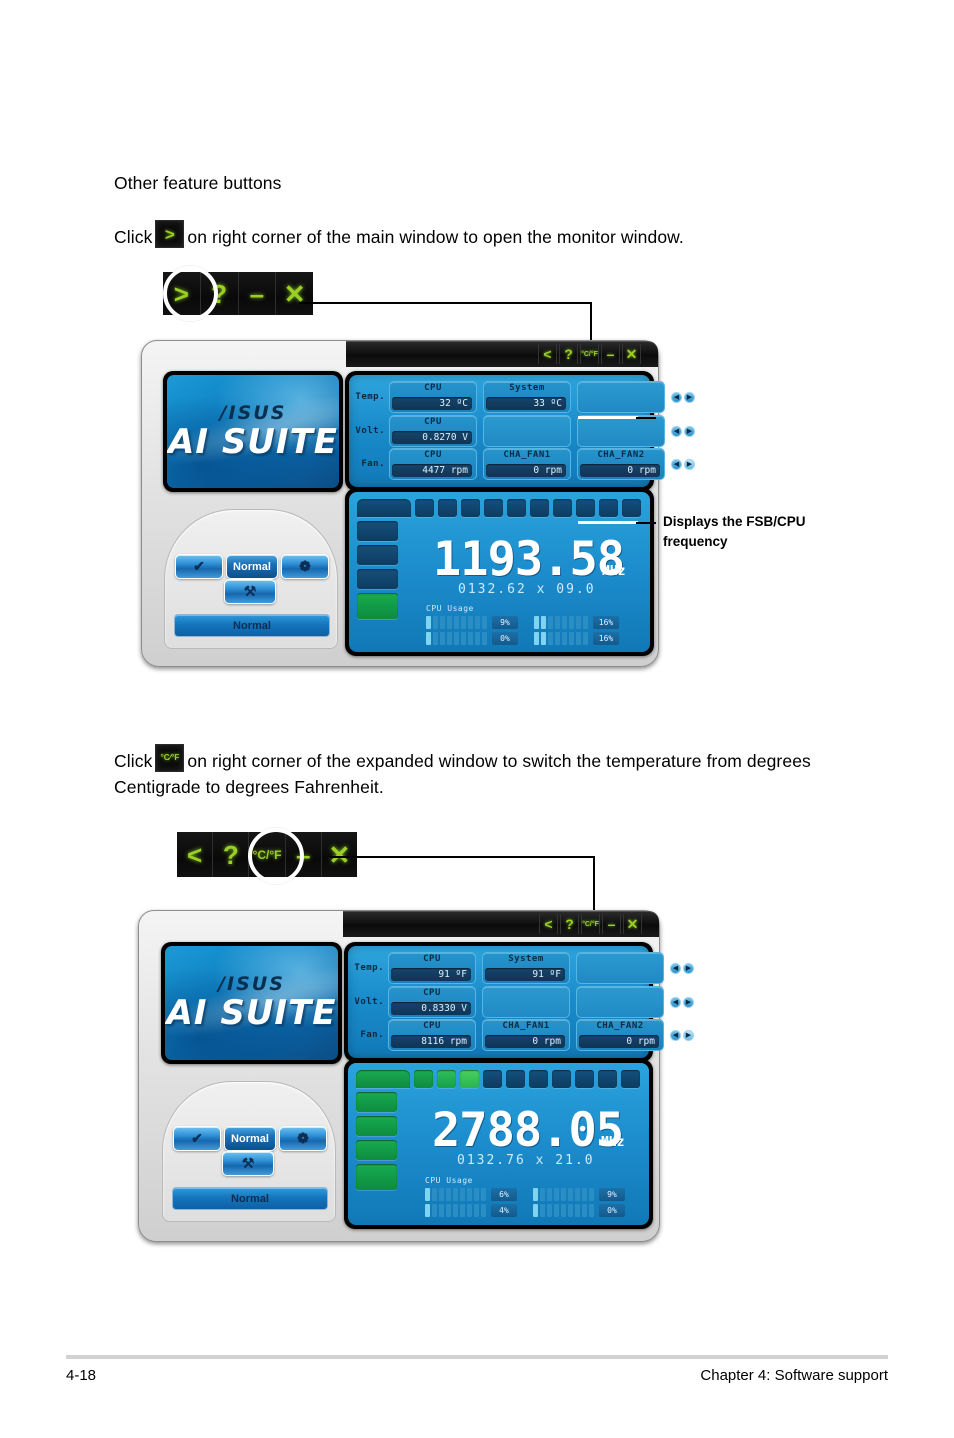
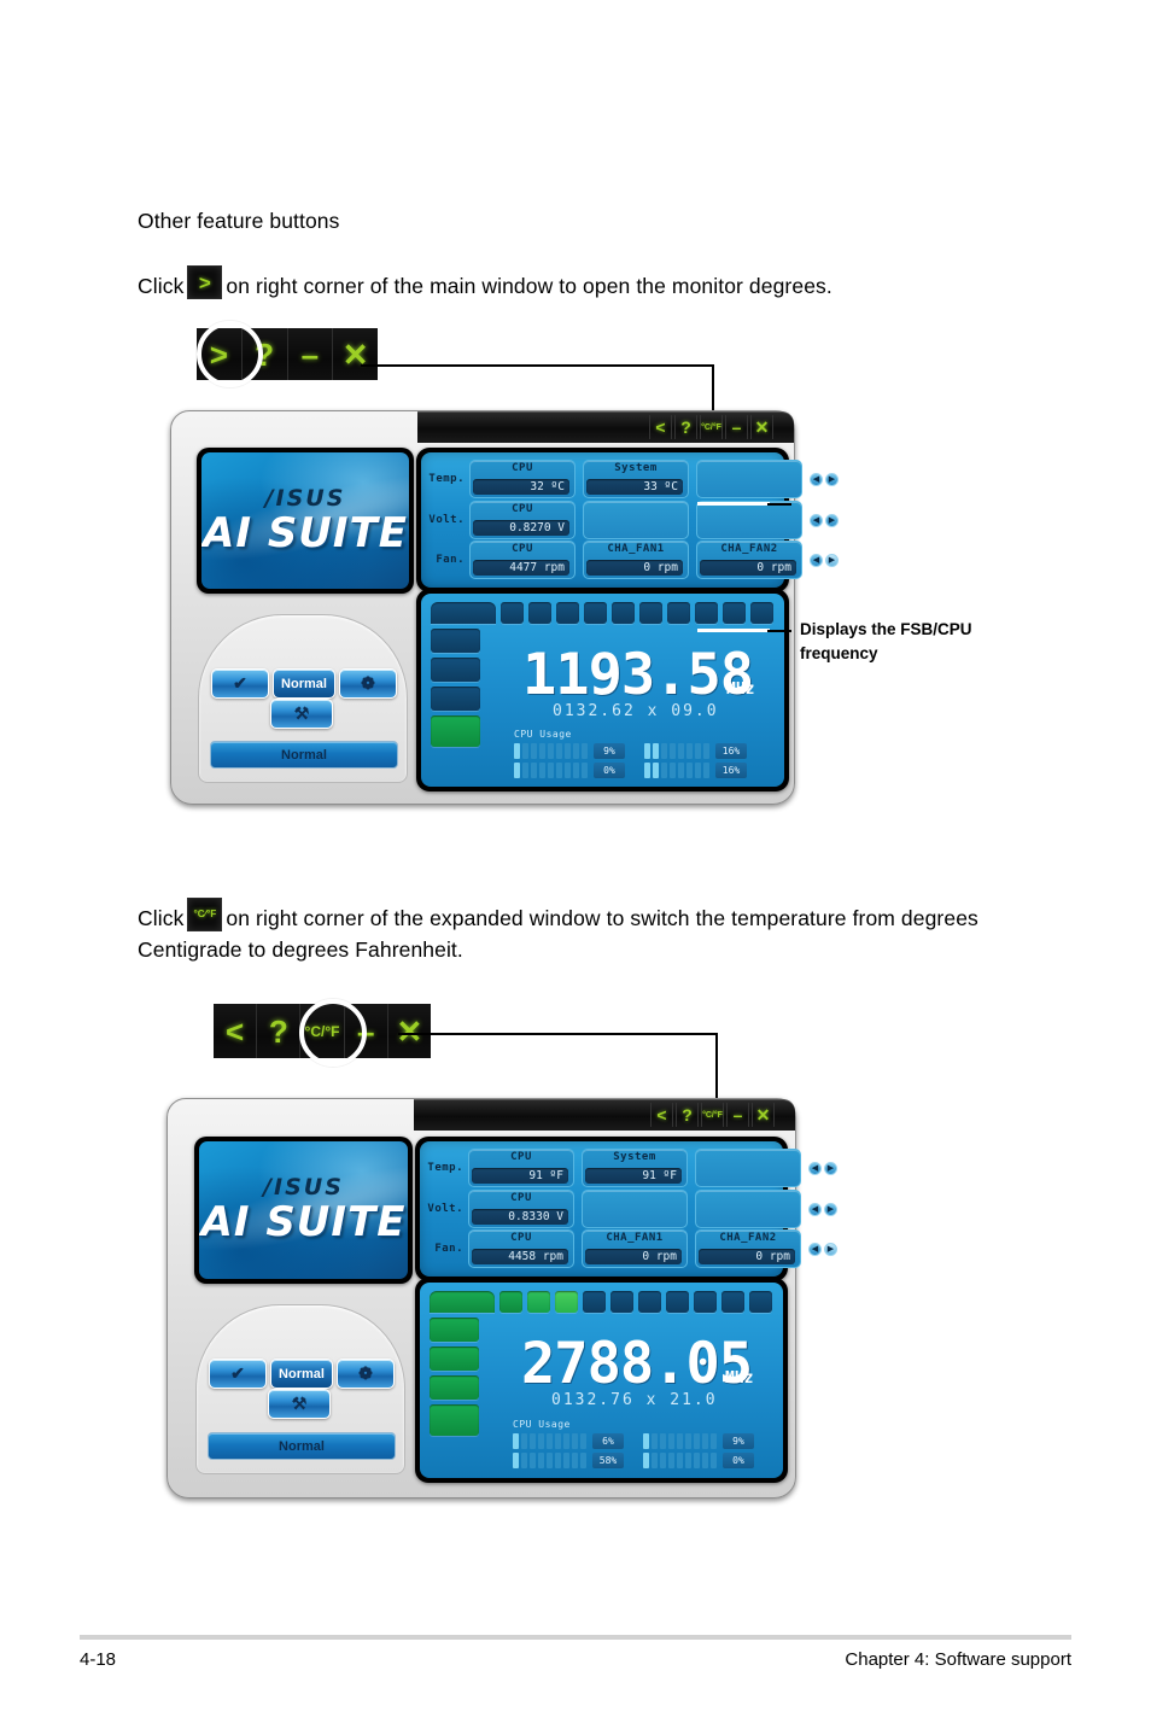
  Other feature buttons
  Click
  >
- on right corner of the main window to open the monitor window.
+ on right corner of the main window to open the monitor degrees.
  >
  ?
  –
  ✕
  <
  ?
  –
  ✕
  /ISUS
  AI SUITE
  ✔
  Normal
  ❁
  ⚒
  Normal
  Temp.
  CPU
  32 ºC
  System
  33 ºC
  Volt.
  CPU
  0.8270 V
  Fan.
  CPU
  4477 rpm
  CHA_FAN1
  0 rpm
  CHA_FAN2
  0 rpm
  1193.58
  MHz
  0132.62 x 09.0
  CPU Usage
  9%
  16%
  0%
  16%
  Displays the FSB/CPU
  frequency
  Click
  °C⁄°F
  on right corner of the expanded window to switch the temperature from degrees Centigrade to degrees Fahrenheit.
  <
  ?
  °C/°F
  –
  ✕
  <
  ?
  –
  ✕
  /ISUS
  AI SUITE
  ✔
  Normal
  ❁
  ⚒
  Normal
  Temp.
  CPU
  91 ºF
  System
  91 ºF
  Volt.
  CPU
  0.8330 V
  Fan.
  CPU
- 8116 rpm
+ 4458 rpm
  CHA_FAN1
  0 rpm
  CHA_FAN2
  0 rpm
  2788.05
  MHz
  0132.76 x 21.0
  CPU Usage
  6%
  9%
- 4%
+ 58%
  0%
  4-18
  Chapter 4: Software support
